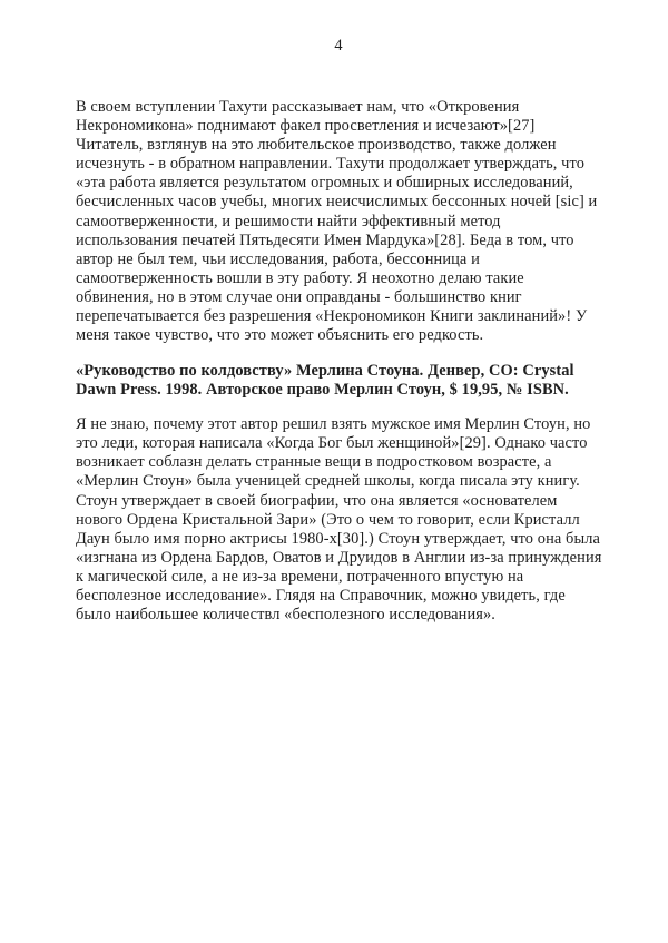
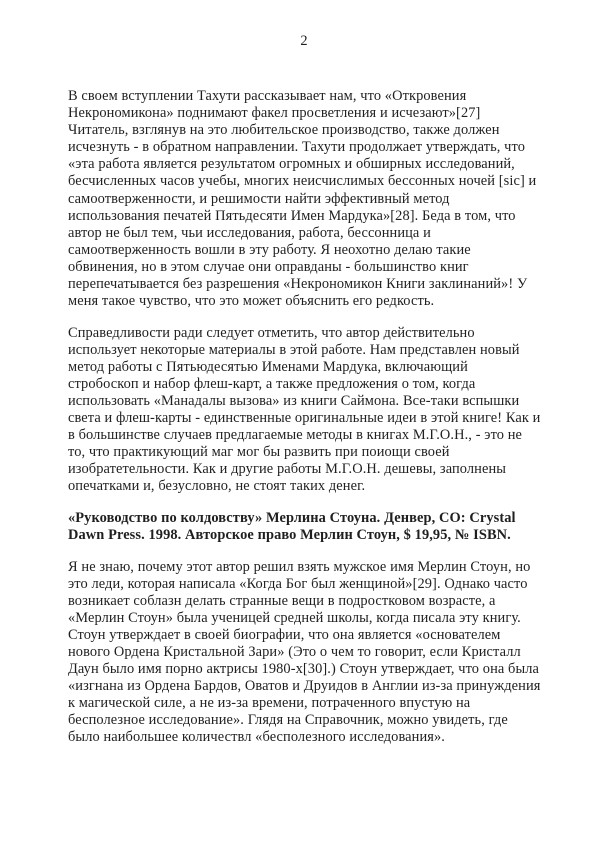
- 4
+ 2
  В своем вступлении Тахути рассказывает нам, что «Откровения
  Некрономикона» поднимают факел просветления и исчезают»[27]
  Читатель, взглянув на это любительское производство, также должен
  исчезнуть - в обратном направлении. Тахути продолжает утверждать, что
  «эта работа является результатом огромных и обширных исследований,
  бесчисленных часов учебы, многих неисчислимых бессонных ночей [sic] и
  самоотверженности, и решимости найти эффективный метод
  использования печатей Пятьдесяти Имен Мардука»[28]. Беда в том, что
  автор не был тем, чьи исследования, работа, бессонница и
  самоотверженность вошли в эту работу. Я неохотно делаю такие
  обвинения, но в этом случае они оправданы - большинство книг
  перепечатывается без разрешения «Некрономикон Книги заклинаний»! У
  меня такое чувство, что это может объяснить его редкость.
+ Справедливости ради следует отметить, что автор действительно
+ использует некоторые материалы в этой работе. Нам представлен новый
+ метод работы с Пятьюдесятью Именами Мардука, включающий
+ стробоскоп и набор флеш-карт, а также предложения о том, когда
+ использовать «Манадалы вызова» из книги Саймона. Все-таки вспышки
+ света и флеш-карты - единственные оригинальные идеи в этой книге! Как и
+ в большинстве случаев предлагаемые методы в книгах М.Г.О.Н., - это не
+ то, что практикующий маг мог бы развить при поиощи своей
+ изобратетельности. Как и другие работы М.Г.О.Н. дешевы, заполнены
+ опечатками и, безусловно, не стоят таких денег.
  «Руководство по колдовству» Мерлина Стоуна. Денвер, CO: Crystal
  Dawn Press. 1998. Авторское право Мерлин Стоун, $ 19,95, № ISBN.
  Я не знаю, почему этот автор решил взять мужское имя Мерлин Стоун, но
  это леди, которая написала «Когда Бог был женщиной»[29]. Однако часто
  возникает соблазн делать странные вещи в подростковом возрасте, а
  «Мерлин Стоун» была ученицей средней школы, когда писала эту книгу.
  Стоун утверждает в своей биографии, что она является «основателем
  нового Ордена Кристальной Зари» (Это о чем то говорит, если Кристалл
  Даун было имя порно актрисы 1980-х[30].) Стоун утверждает, что она была
  «изгнана из Ордена Бардов, Оватов и Друидов в Англии из-за принуждения
  к магической силе, а не из-за времени, потраченного впустую на
  бесполезное исследование». Глядя на Справочник, можно увидеть, где
  было наибольшее количествл «бесполезного исследования».
